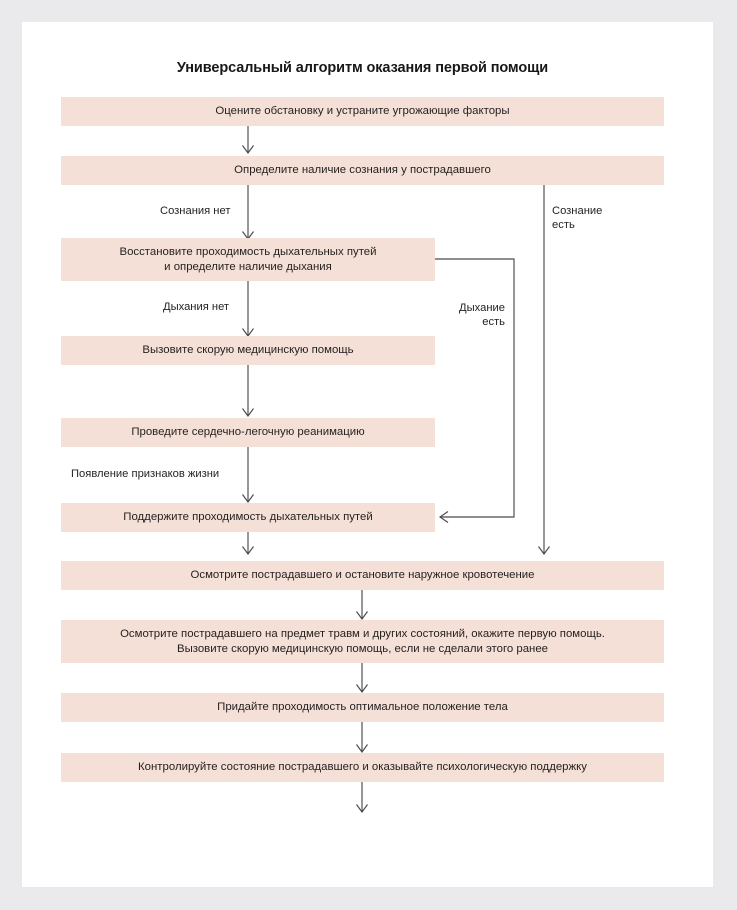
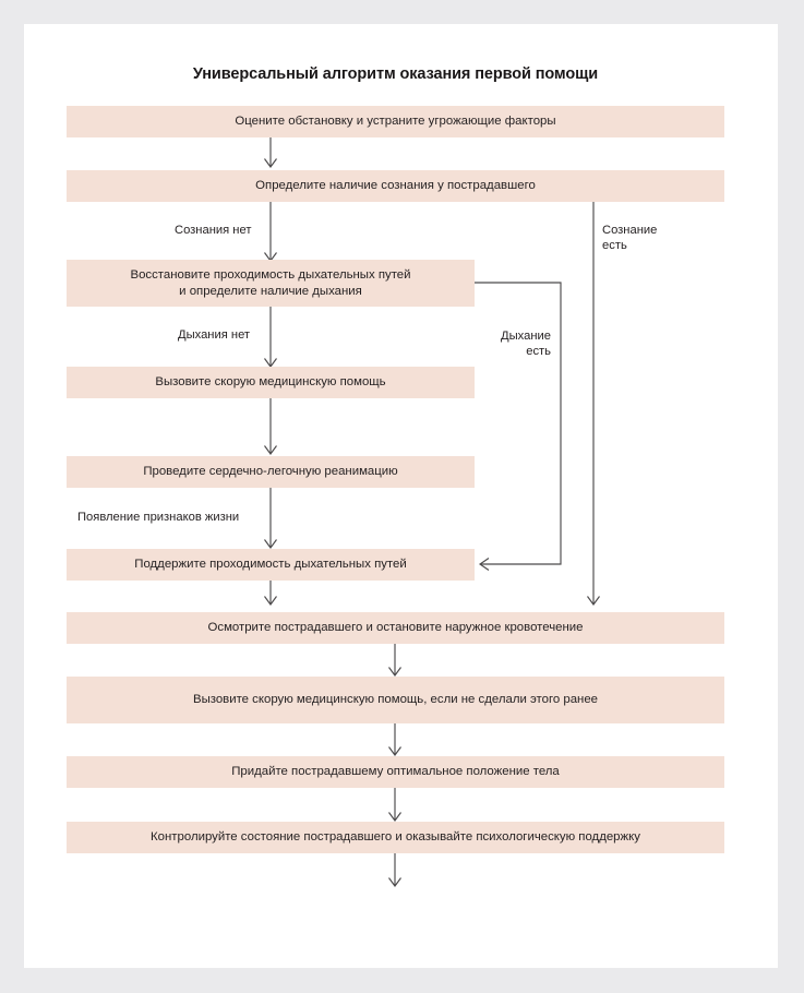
  Универсальный алгоритм оказания первой помощи
  Оцените обстановку и устраните угрожающие факторы
  Определите наличие сознания у пострадавшего
  Восстановите проходимость дыхательных путей
  и определите наличие дыхания
  Вызовите скорую медицинскую помощь
  Проведите сердечно-легочную реанимацию
  Поддержите проходимость дыхательных путей
  Осмотрите пострадавшего и остановите наружное кровотечение
- Осмотрите пострадавшего на предмет травм и других состояний, окажите первую помощь.
  Вызовите скорую медицинскую помощь, если не сделали этого ранее
- Придайте проходимость оптимальное положение тела
+ Придайте пострадавшему оптимальное положение тела
  Контролируйте состояние пострадавшего и оказывайте психологическую поддержку
  Сознания нет
  Сознание
  есть
  Дыхания нет
  Дыхание
  есть
  Появление признаков жизни
